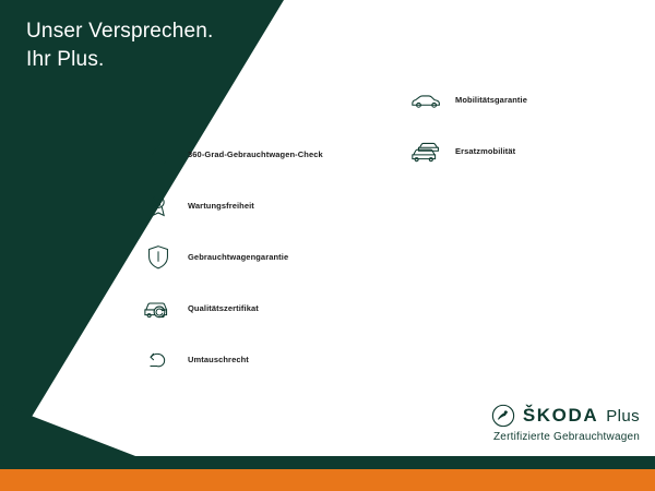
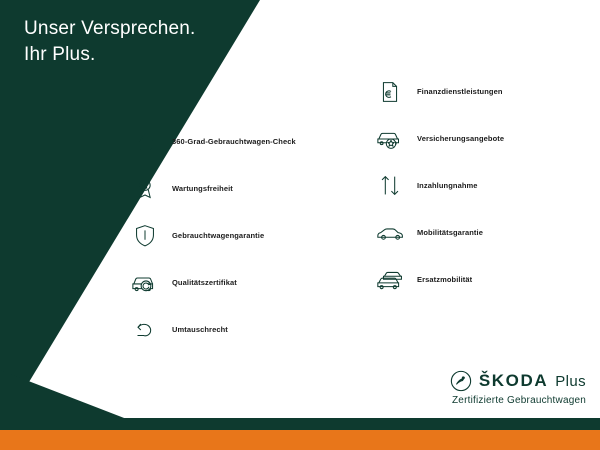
  Unser Versprechen.
  Ihr Plus.
  360-Grad-Gebrauchtwagen-Check
  Wartungsfreiheit
  Gebrauchtwagengarantie
  Qualitätszertifikat
  Umtauschrecht
+ Finanzdienstleistungen
+ Versicherungsangebote
+ Inzahlungnahme
  Mobilitätsgarantie
  Ersatzmobilität
  ŠKODA
  Plus
  Zertifizierte Gebrauchtwagen
